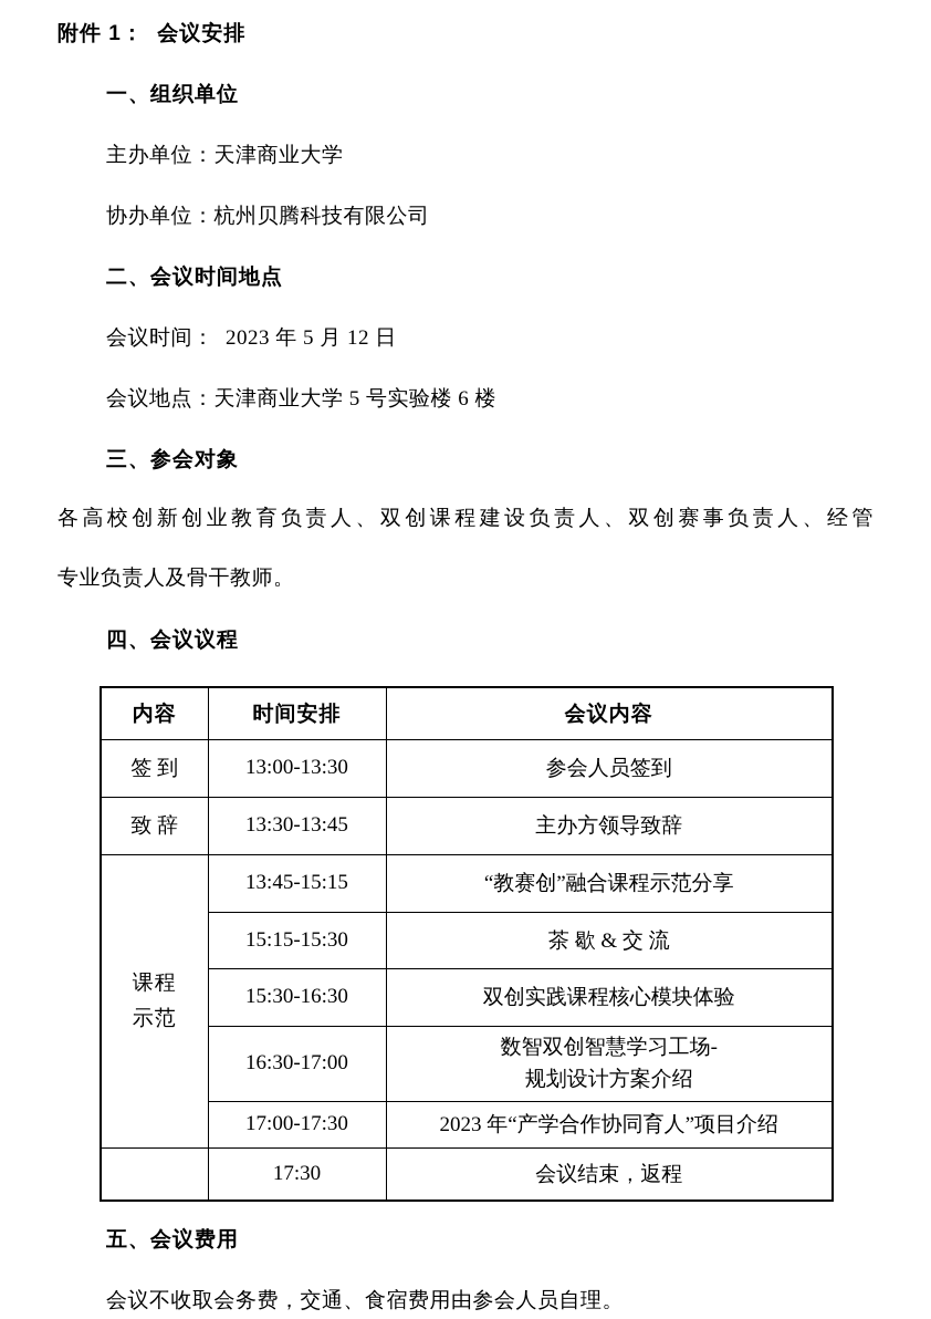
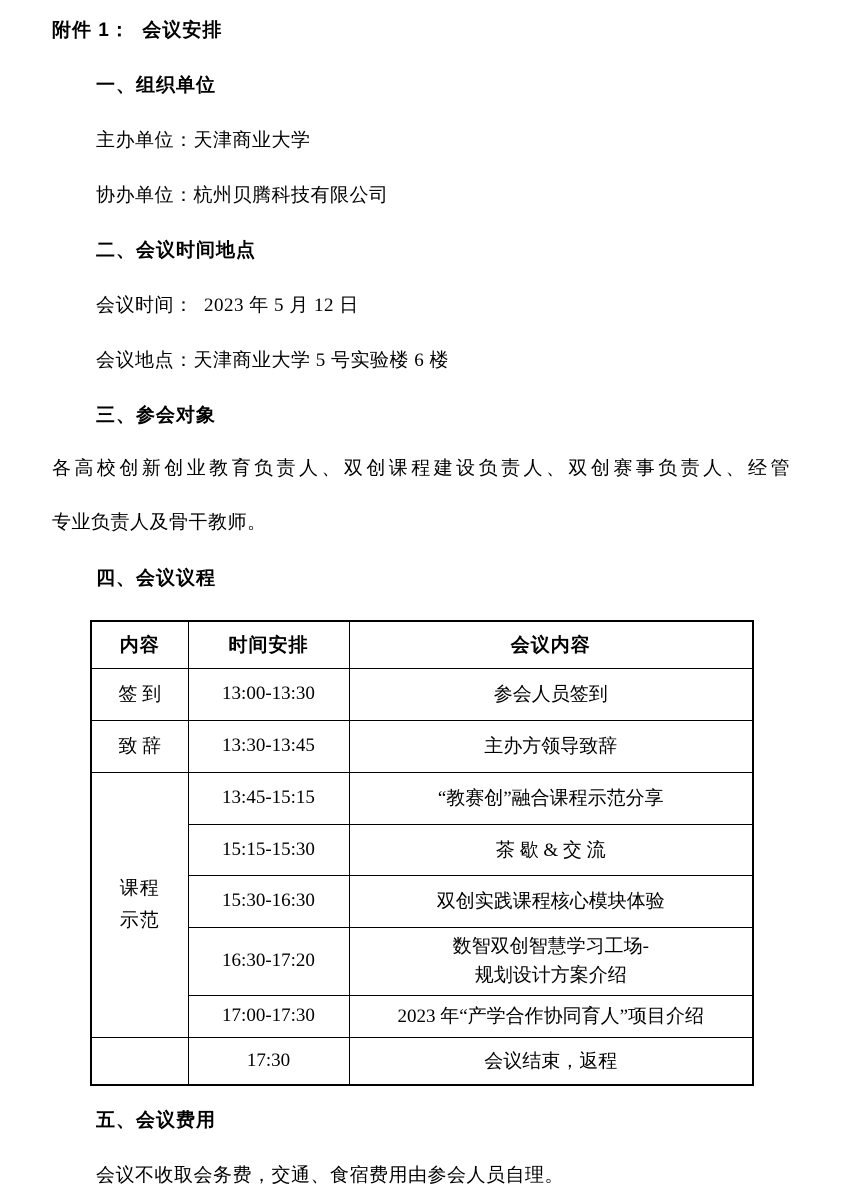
  附件 1： 会议安排
  一、组织单位
  主办单位：天津商业大学
  协办单位：杭州贝腾科技有限公司
  二、会议时间地点
  会议时间： 2023 年 5 月 12 日
  会议地点：天津商业大学 5 号实验楼 6 楼
  三、参会对象
  各高校创新创业教育负责人、双创课程建设负责人、双创赛事负责人、经管
  专业负责人及骨干教师。
  四、会议议程
  内容	时间安排	会议内容
  签 到	13:00-13:30	参会人员签到
  致 辞	13:30-13:45	主办方领导致辞
  课程 示范	13:45-15:15	“教赛创”融合课程示范分享
  15:15-15:30	茶 歇 & 交 流
  15:30-16:30	双创实践课程核心模块体验
- 16:30-17:00	数智双创智慧学习工场- 规划设计方案介绍
+ 16:30-17:20	数智双创智慧学习工场- 规划设计方案介绍
  17:00-17:30	2023 年“产学合作协同育人”项目介绍
  	17:30	会议结束，返程
  五、会议费用
  会议不收取会务费，交通、食宿费用由参会人员自理。
